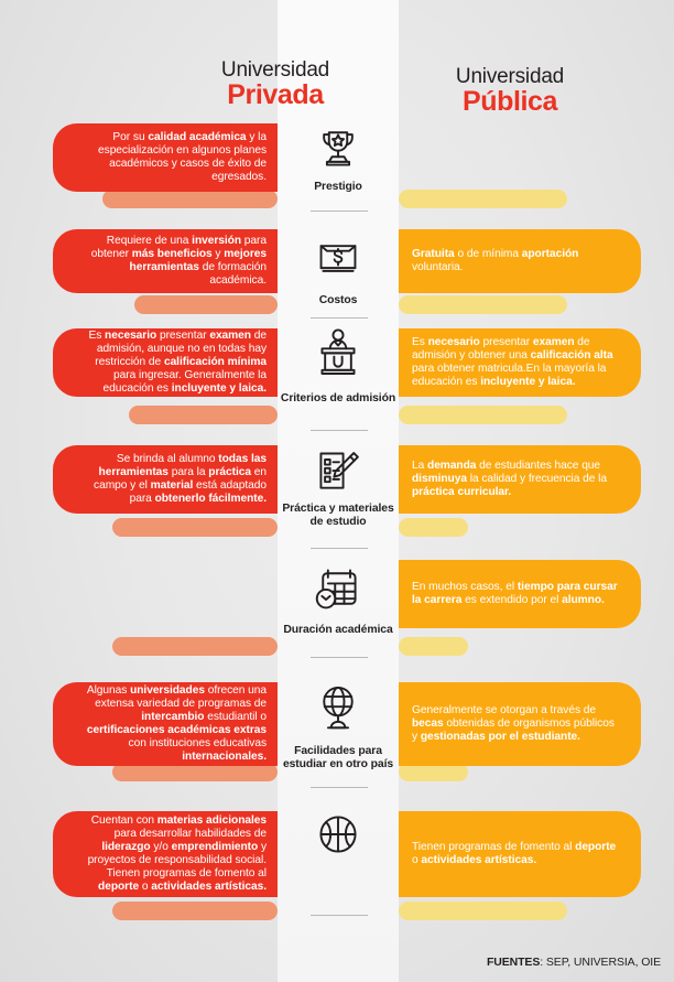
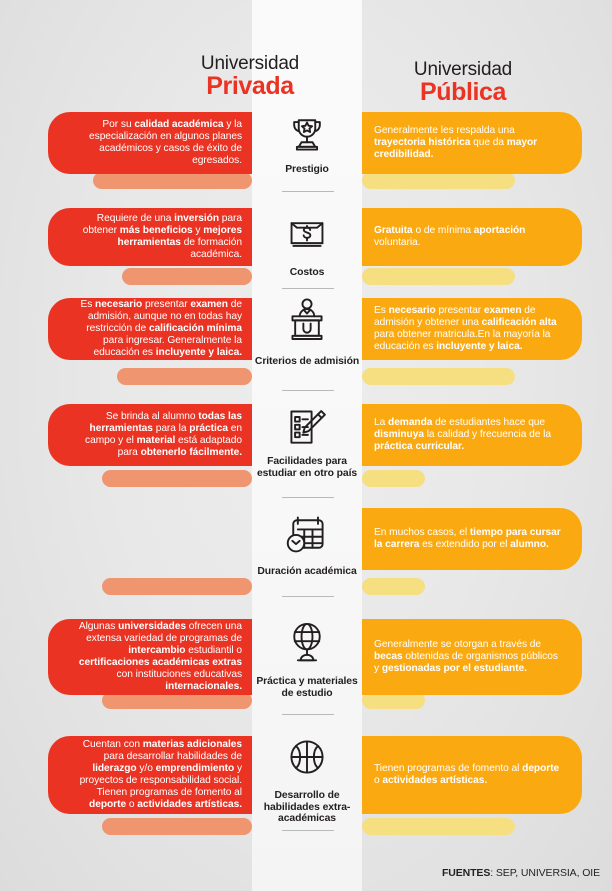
  Universidad
  Privada
  Universidad
  Pública
  FUENTES: SEP, UNIVERSIA, OIE
  Por su calidad académica y la especialización en algunos planes académicos y casos de éxito de egresados.
+ Generalmente les respalda una trayectoria histórica que da mayor credibilidad.
  Prestigio
  Requiere de una inversión para obtener más beneficios y mejores herramientas de formación académica.
  Gratuita o de mínima aportación voluntaria.
  Costos
  Es necesario presentar examen de admisión, aunque no en todas hay restricción de calificación mínima para ingresar. Generalmente la educación es incluyente y laica.
  Es necesario presentar examen de admisión y obtener una calificación alta para obtener matricula.En la mayoría la educación es incluyente y laica.
  Criterios de admisión
  Se brinda al alumno todas las herramientas para la práctica en campo y el material está adaptado para obtenerlo fácilmente.
  La demanda de estudiantes hace que disminuya la calidad y frecuencia de la práctica curricular.
- Práctica y materiales de estudio
+ Facilidades para estudiar en otro país
  En muchos casos, el tiempo para cursar la carrera es extendido por el alumno.
  Duración académica
  Algunas universidades ofrecen una extensa variedad de programas de intercambio estudiantil o certificaciones académicas extras con instituciones educativas internacionales.
  Generalmente se otorgan a través de becas obtenidas de organismos públicos y gestionadas por el estudiante.
- Facilidades para estudiar en otro país
+ Práctica y materiales de estudio
  Cuentan con materias adicionales para desarrollar habilidades de liderazgo y/o emprendimiento y proyectos de responsabilidad social. Tienen programas de fomento al deporte o actividades artísticas.
  Tienen programas de fomento al deporte o actividades artísticas.
+ Desarrollo de habilidades extra-académicas
